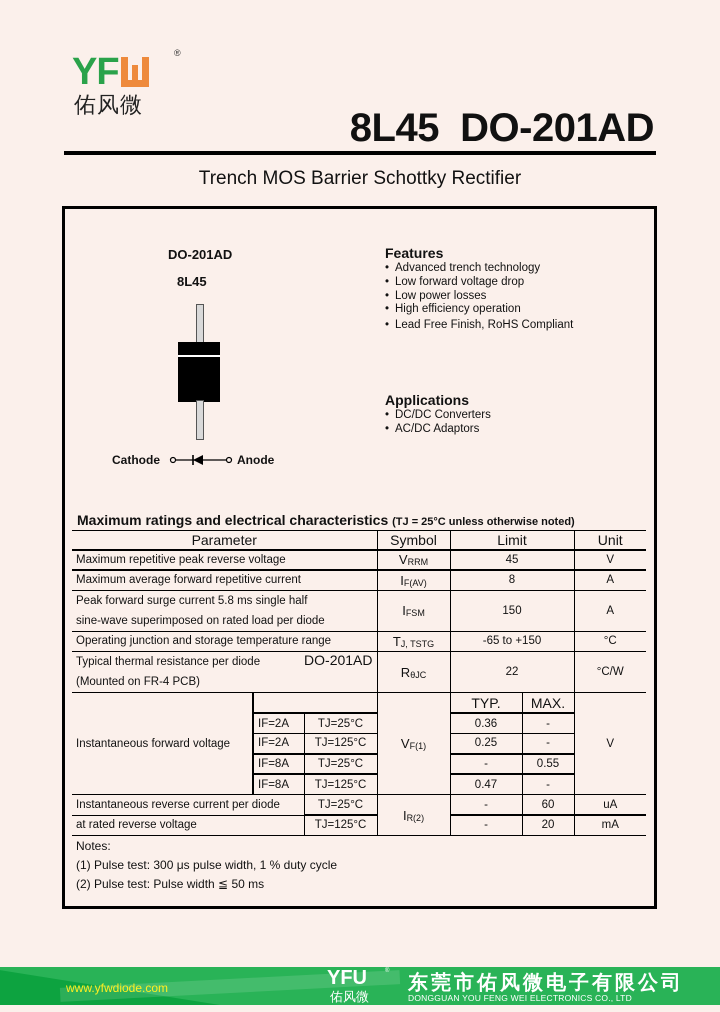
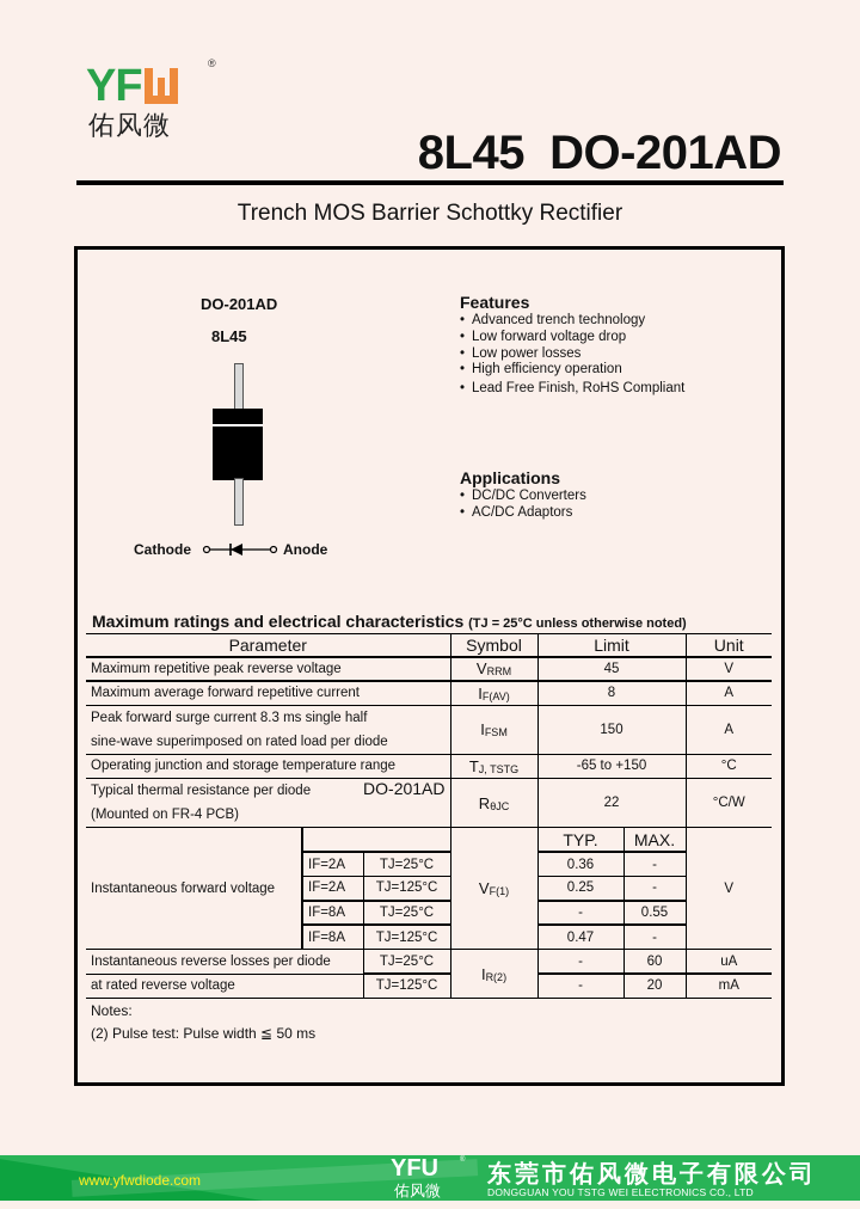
  YF
  ®
  佑风微
  8L45 DO-201AD
  Trench MOS Barrier Schottky Rectifier
  DO-201AD
  8L45
  Cathode
  Anode
  Features
  Advanced trench technology
  Low forward voltage drop
  Low power losses
  High efficiency operation
  Lead Free Finish, RoHS Compliant
  Applications
  DC/DC Converters
  AC/DC Adaptors
  Maximum ratings and electrical characteristics (TJ = 25°C unless otherwise noted)
  Parameter	Symbol	Limit	Unit
  Maximum repetitive peak reverse voltage	VRRM	45	V
  Maximum average forward repetitive current	IF(AV)	8	A
- Peak forward surge current 5.8 ms single halfsine-wave superimposed on rated load per diode	IFSM	150	A
+ Peak forward surge current 8.3 ms single halfsine-wave superimposed on rated load per diode	IFSM	150	A
  Operating junction and storage temperature range	TJ, TSTG	-65 to +150	°C
  DO-201AD Typical thermal resistance per diode(Mounted on FR-4 PCB)	RθJC	22	°C/W
  Instantaneous forward voltage		VF(1)	TYP.	MAX.	V
  IF=2A	TJ=25°C	0.36	-
  IF=2A	TJ=125°C	0.25	-
  IF=8A	TJ=25°C	-	0.55
  IF=8A	TJ=125°C	0.47	-
- Instantaneous reverse current per diode	TJ=25°C	IR(2)	-	60	uA
+ Instantaneous reverse losses per diode	TJ=25°C	IR(2)	-	60	uA
  at rated reverse voltage	TJ=125°C	-	20	mA
  Notes:
- (1) Pulse test: 300 μs pulse width, 1 % duty cycle
  (2) Pulse test: Pulse width ≦ 50 ms
  www.yfwdiode.com
  YFU
  佑风微
  东莞市佑风微电子有限公司
- DONGGUAN YOU FENG WEI ELECTRONICS CO., LTD
+ DONGGUAN YOU TSTG WEI ELECTRONICS CO., LTD
